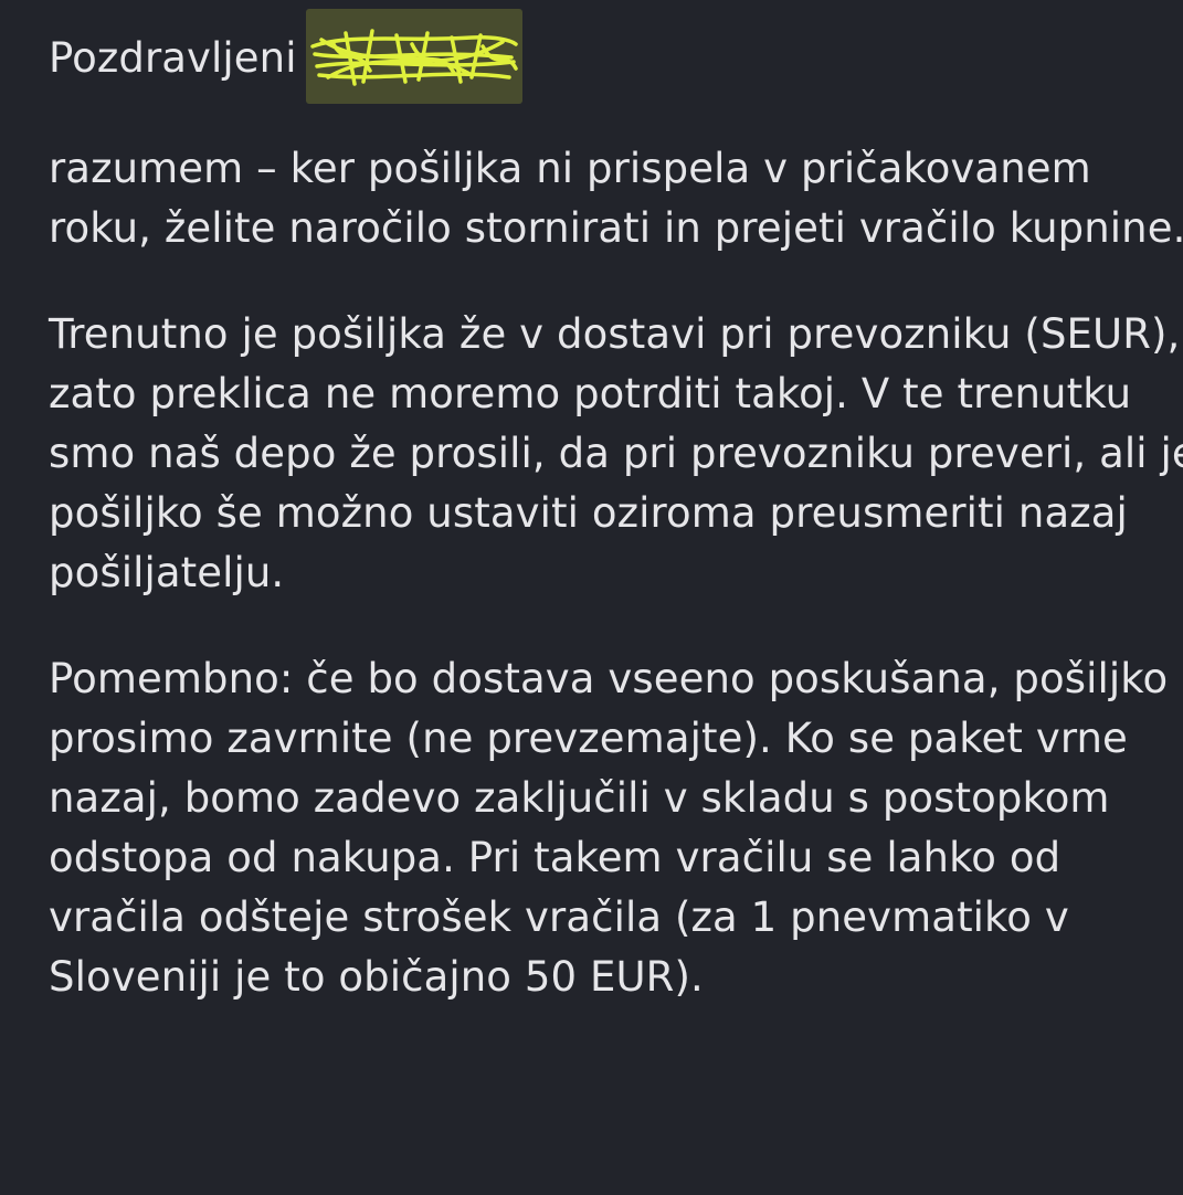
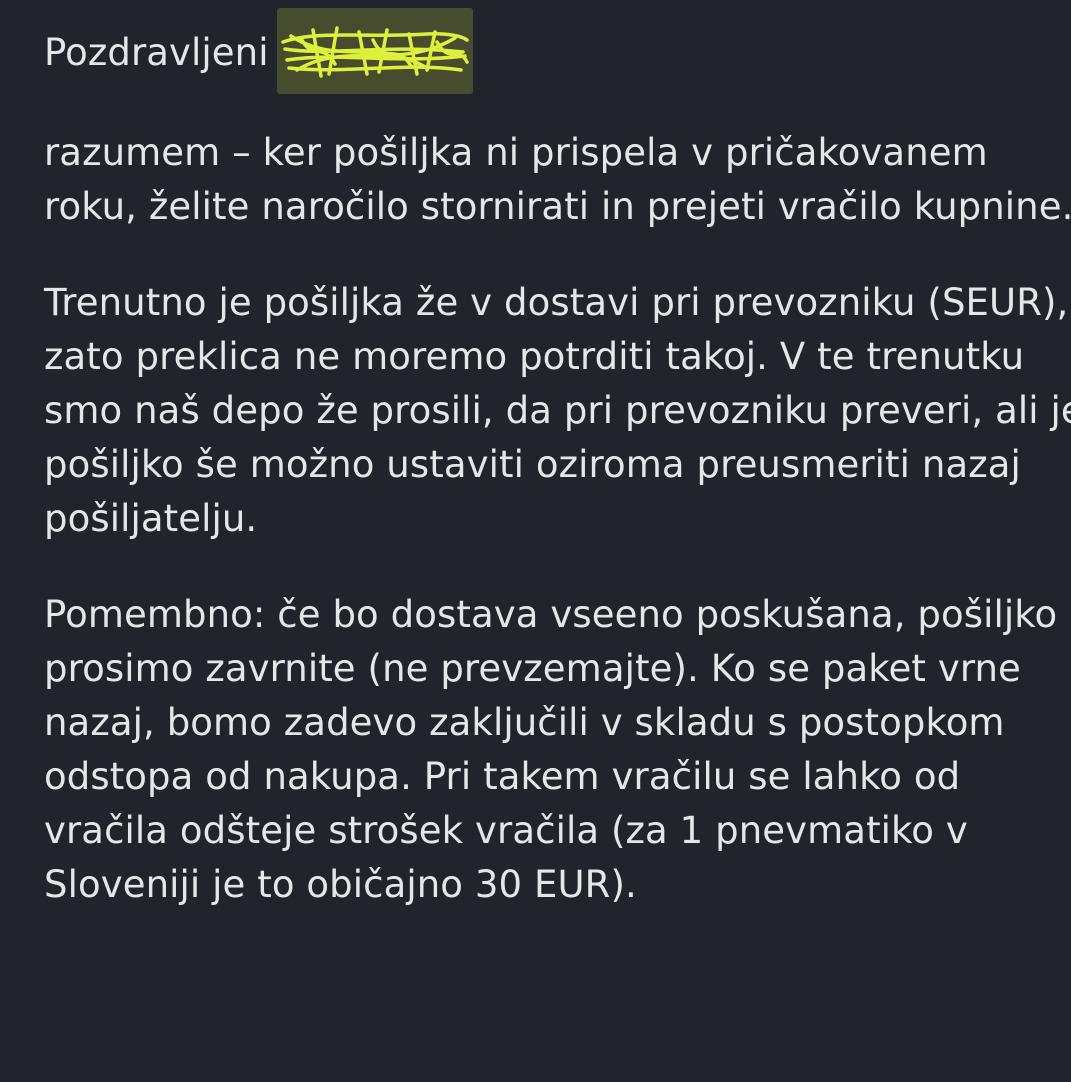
  Pozdravljeni
  razumem – ker pošiljka ni prispela v pričakovanem roku, želite naročilo stornirati in prejeti vračilo kupnine.
  Trenutno je pošiljka že v dostavi pri prevozniku (SEUR), zato preklica ne moremo potrditi takoj. V te trenutku smo naš depo že prosili, da pri prevozniku preveri, ali j pošiljko še možno ustaviti oziroma preusmeriti nazaj pošiljatelju.
- Pomembno: če bo dostava vseeno poskušana, pošiljko prosimo zavrnite (ne prevzemajte). Ko se paket vrne nazaj, bomo zadevo zaključili v skladu s postopkom odstopa od nakupa. Pri takem vračilu se lahko od vračila odšteje strošek vračila (za 1 pnevmatiko v Sloveniji je to običajno 50 EUR).
+ Pomembno: če bo dostava vseeno poskušana, pošiljko prosimo zavrnite (ne prevzemajte). Ko se paket vrne nazaj, bomo zadevo zaključili v skladu s postopkom odstopa od nakupa. Pri takem vračilu se lahko od vračila odšteje strošek vračila (za 1 pnevmatiko v Sloveniji je to običajno 30 EUR).
